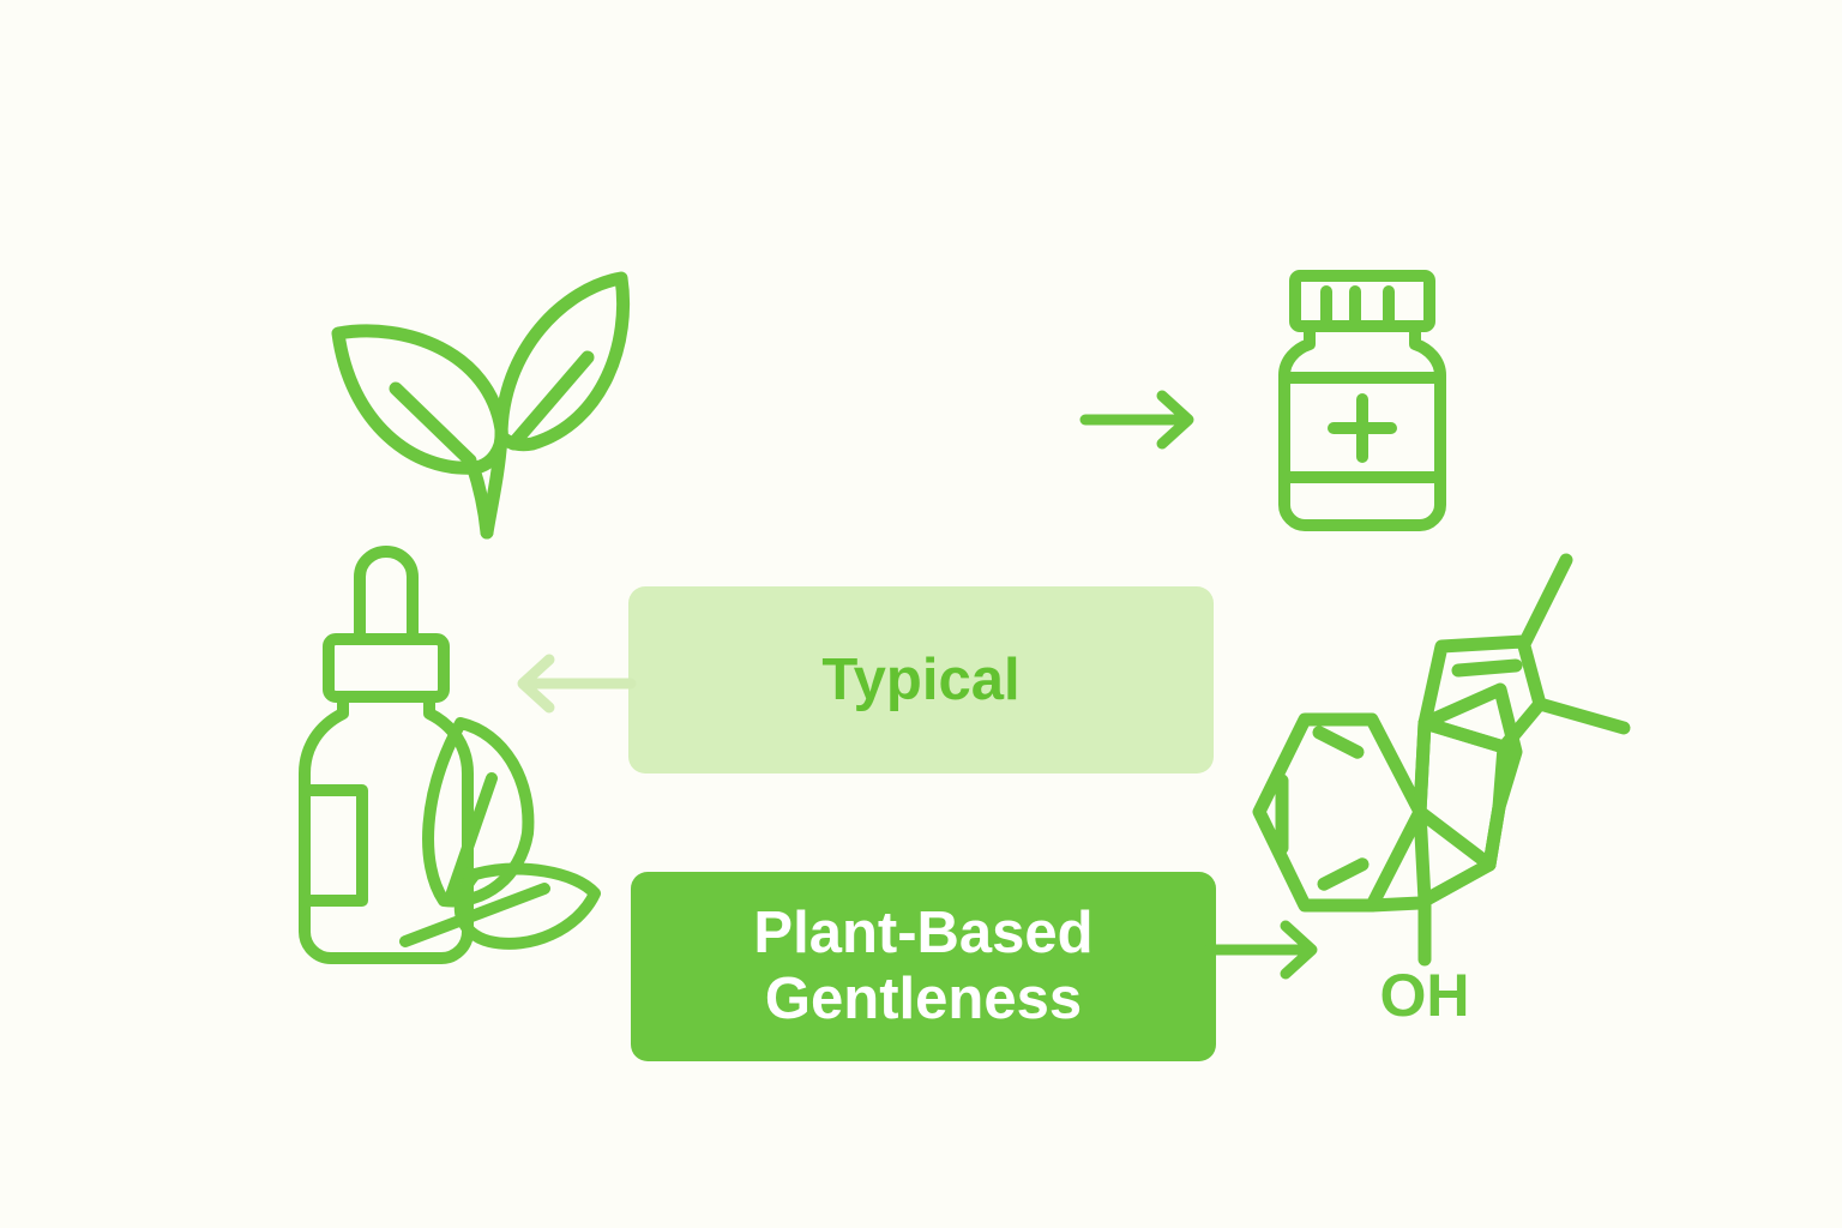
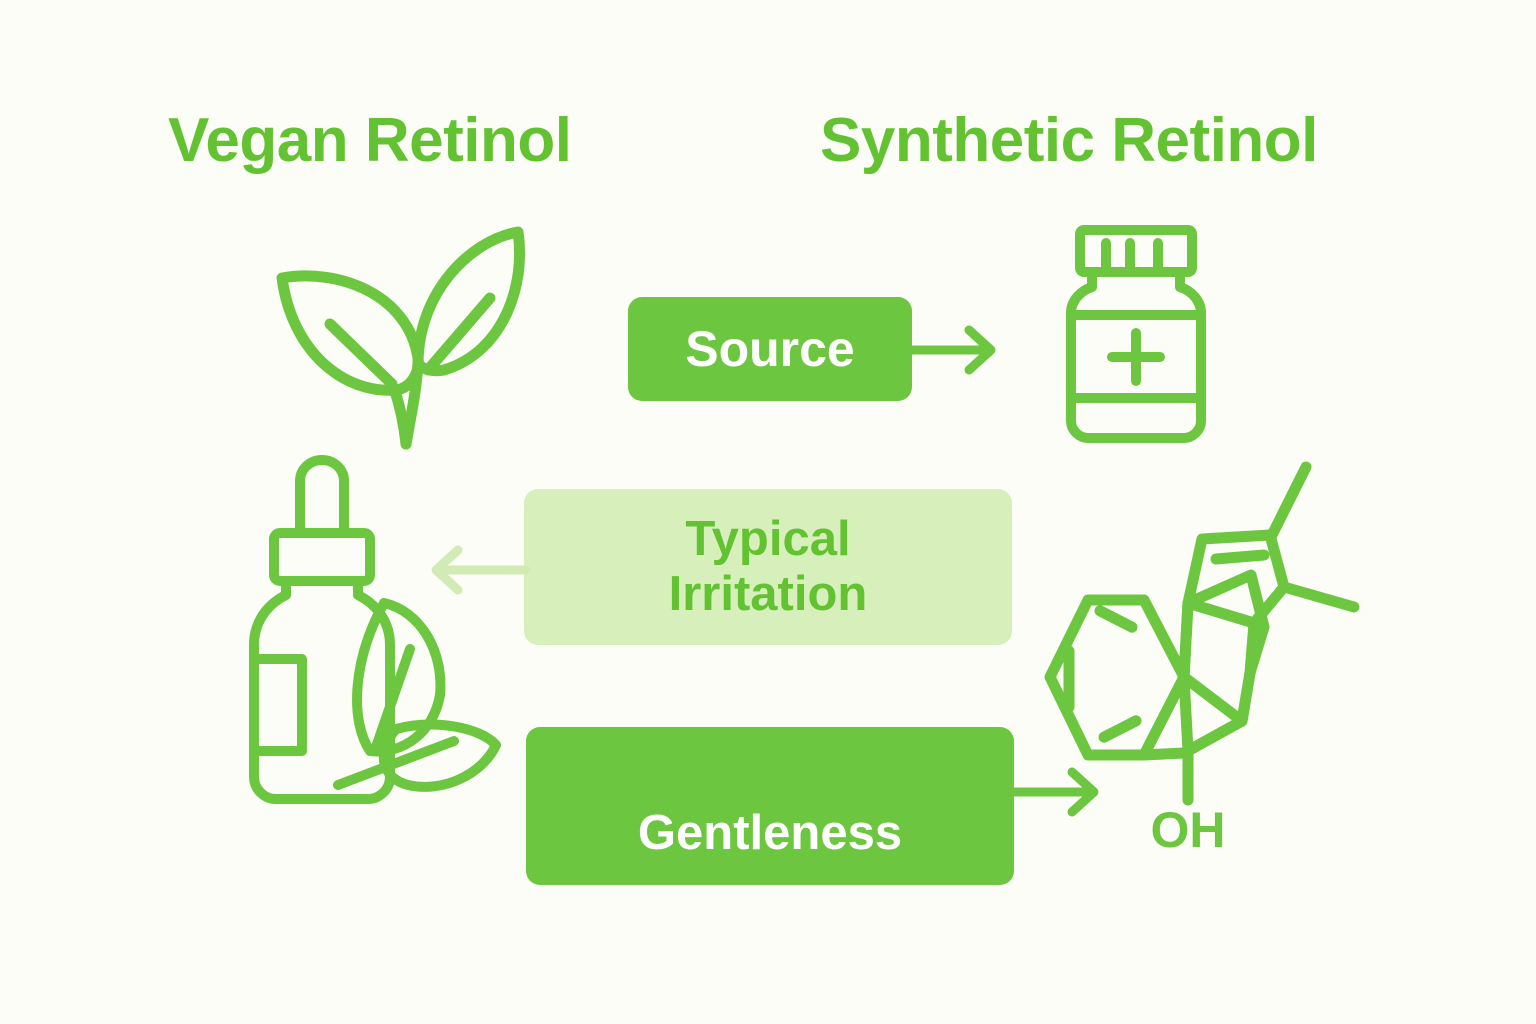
+ Vegan Retinol
+ Synthetic Retinol
+ Source
  Typical
+ Irritation
  OH
- Plant-Based
  Gentleness
